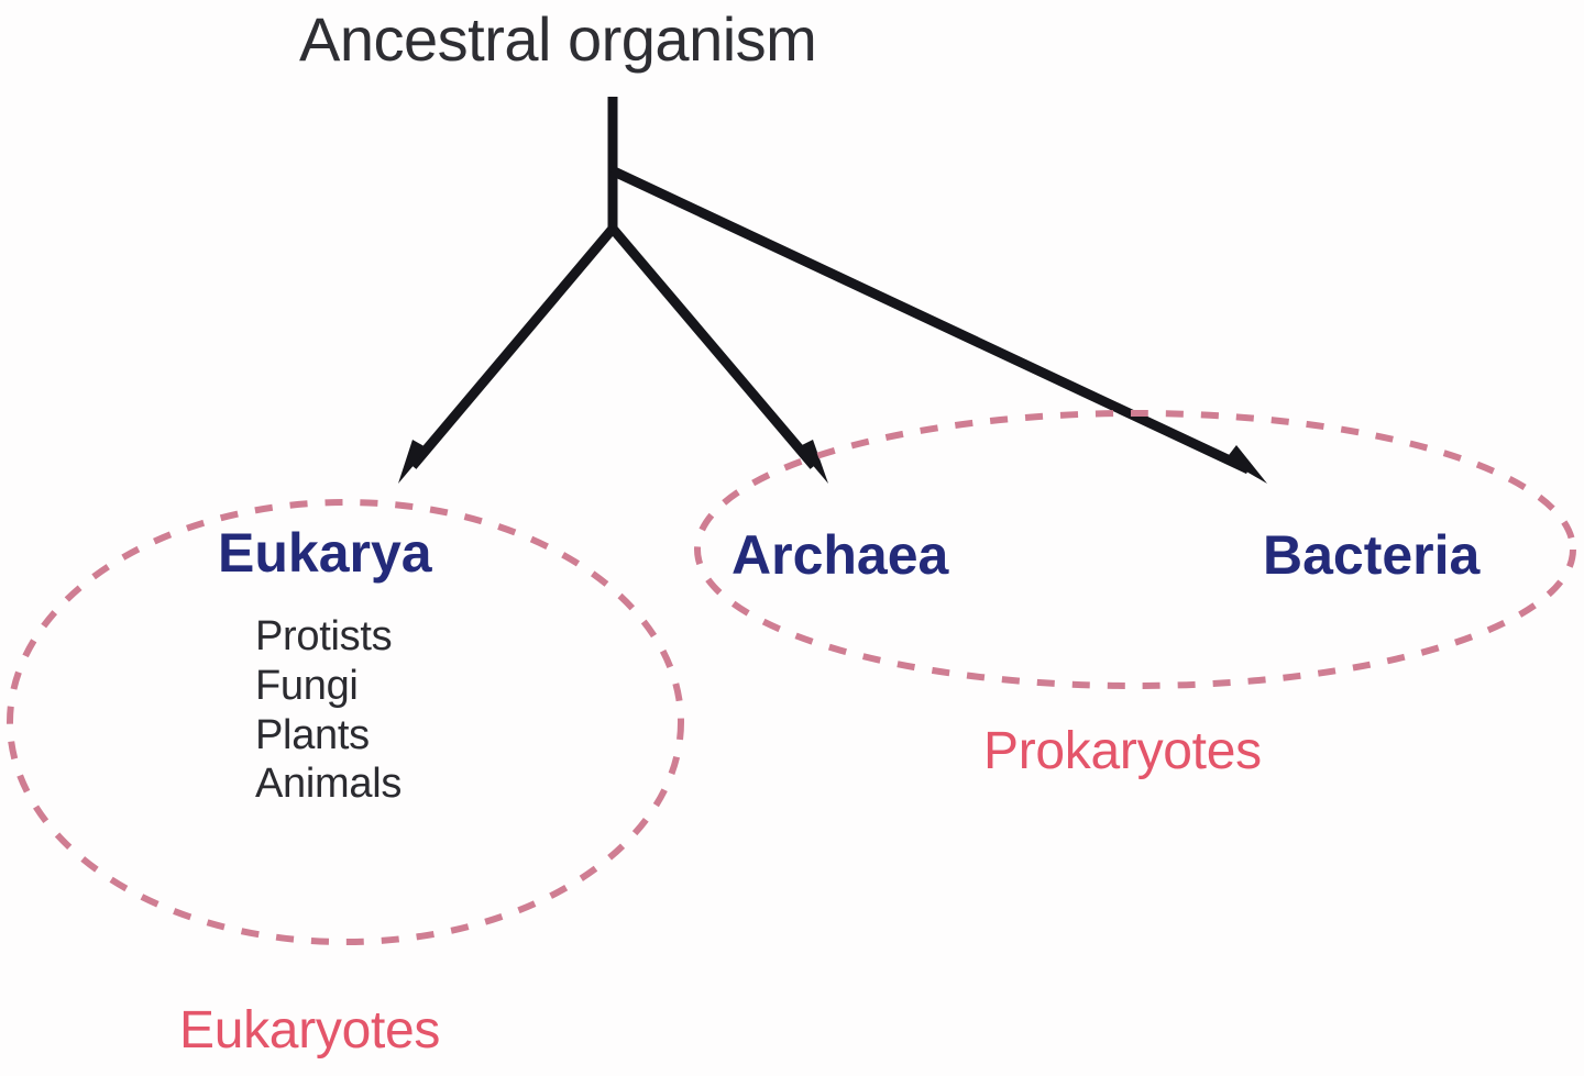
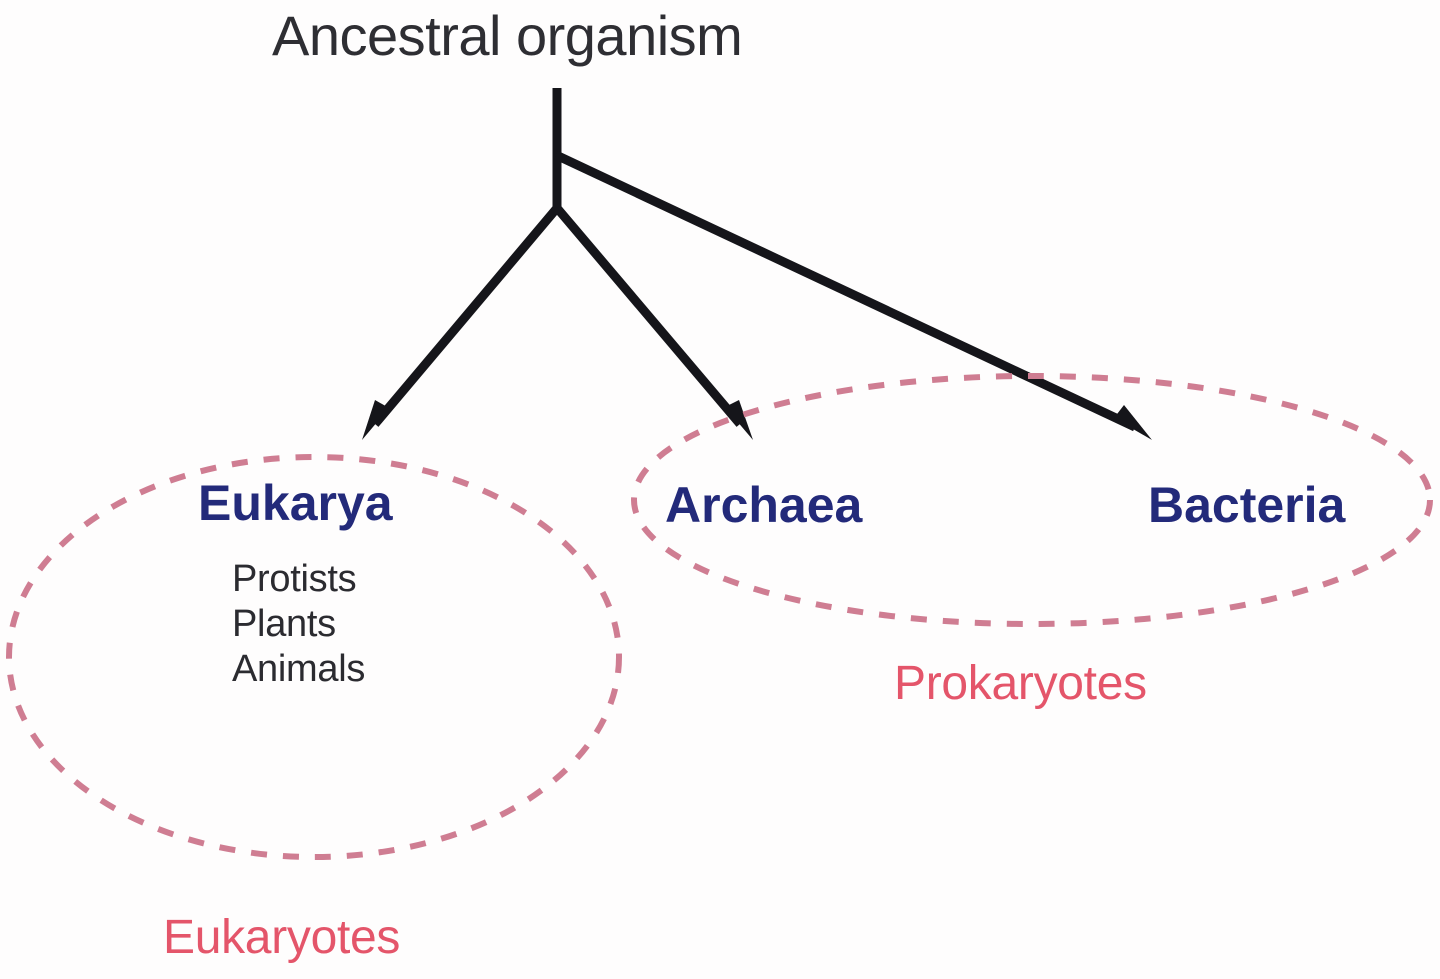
  Ancestral organism
  Eukarya
  Archaea
  Bacteria
  Protists
- Fungi
  Plants
  Animals
  Prokaryotes
  Eukaryotes
